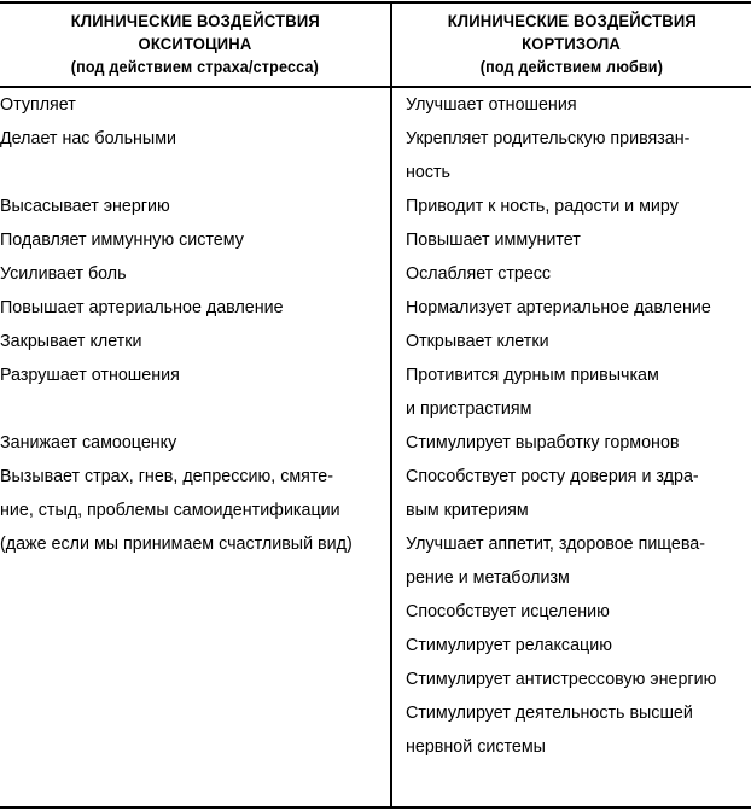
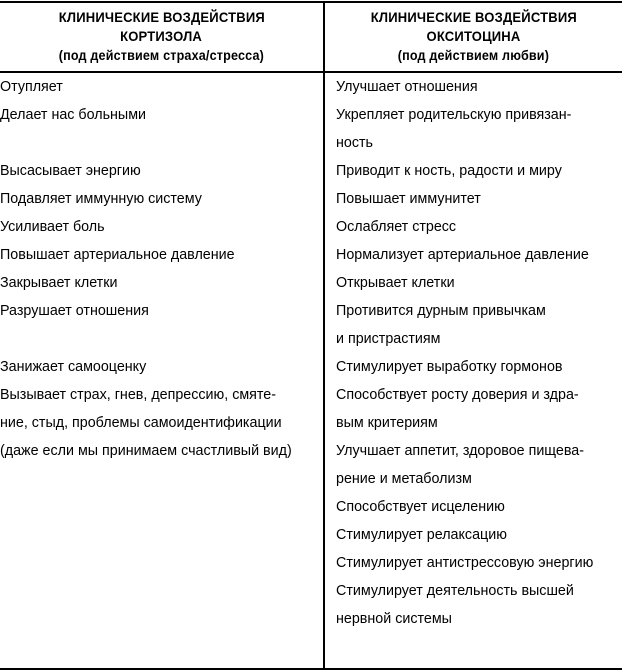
  КЛИНИЧЕСКИЕ ВОЗДЕЙСТВИЯ
- ОКСИТОЦИНА
+ КОРТИЗОЛА
  (под действием страха/стресса)
  КЛИНИЧЕСКИЕ ВОЗДЕЙСТВИЯ
- КОРТИЗОЛА
+ ОКСИТОЦИНА
  (под действием любви)
  Отупляет
  Делает нас больными
  Высасывает энергию
  Подавляет иммунную систему
  Усиливает боль
  Повышает артериальное давление
  Закрывает клетки
  Разрушает отношения
  Занижает самооценку
  Вызывает страх, гнев, депрессию, смяте-
  ние, стыд, проблемы самоидентификации
  (даже если мы принимаем счастливый вид)
  Улучшает отношения
  Укрепляет родительскую привязан-
  ность
  Приводит к ность, радости и миру
  Повышает иммунитет
  Ослабляет стресс
  Нормализует артериальное давление
  Открывает клетки
  Противится дурным привычкам
  и пристрастиям
  Стимулирует выработку гормонов
  Способствует росту доверия и здра-
  вым критериям
  Улучшает аппетит, здоровое пищева-
  рение и метаболизм
  Способствует исцелению
  Стимулирует релаксацию
  Стимулирует антистрессовую энергию
  Стимулирует деятельность высшей
  нервной системы
